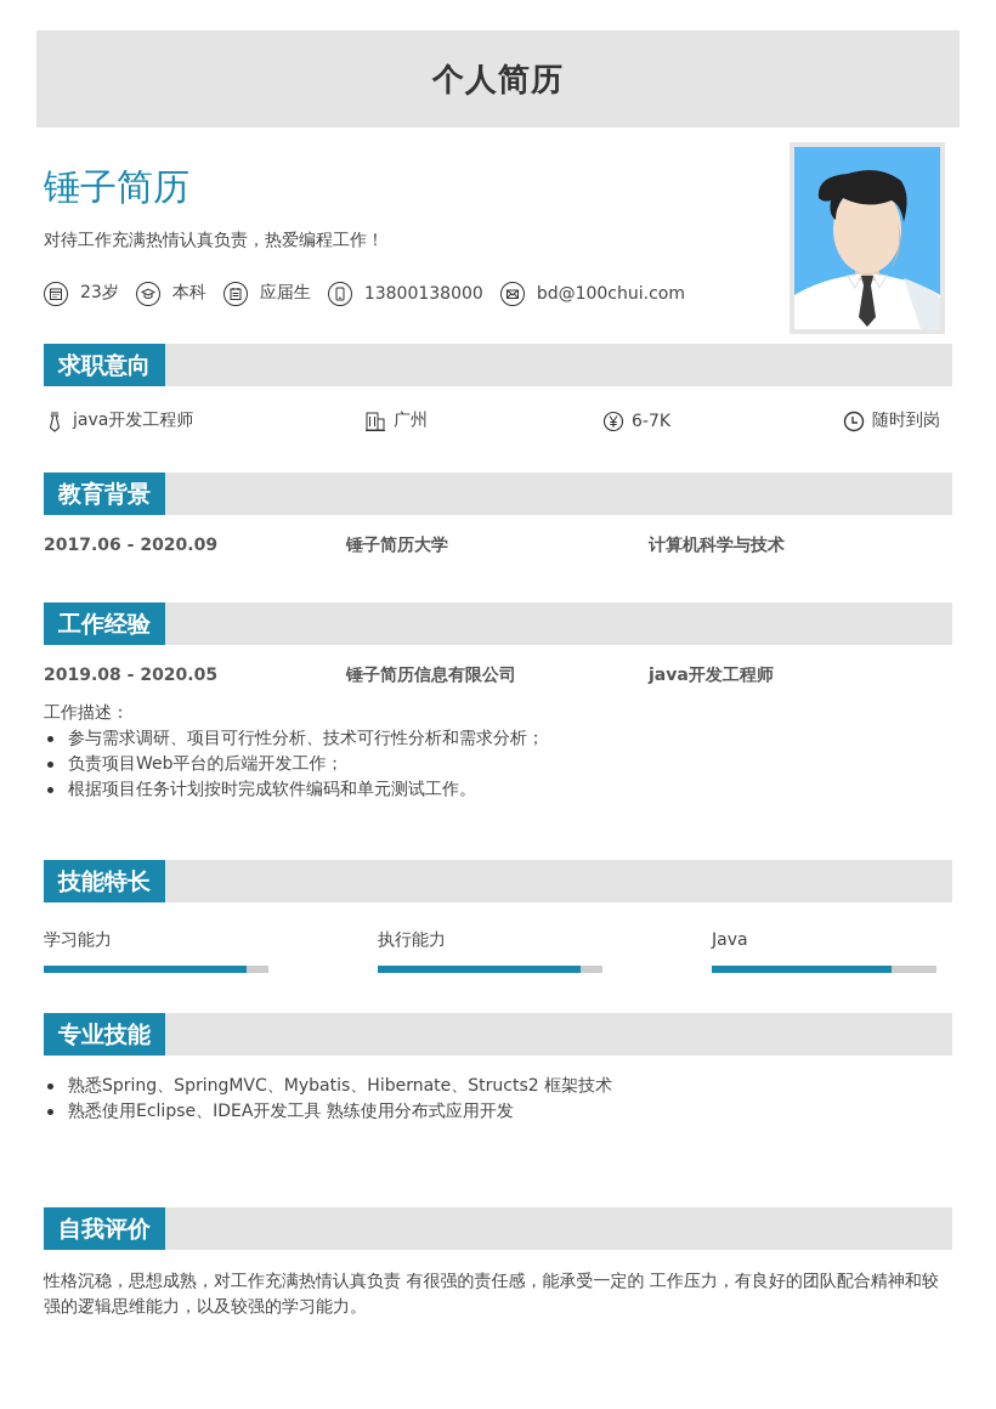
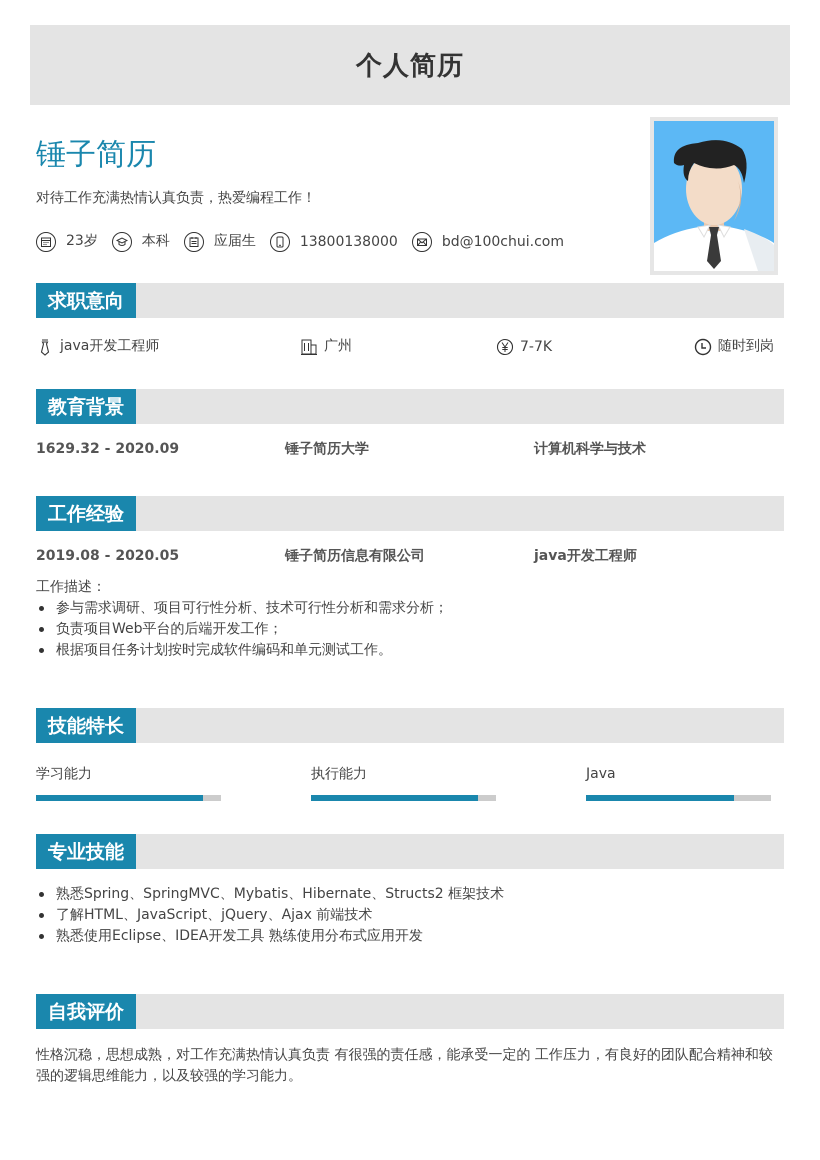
  个人简历
  锤子简历
  对待工作充满热情认真负责，热爱编程工作！
  23岁
  本科
  应届生
  13800138000
  bd@100chui.com
  求职意向
  java开发工程师
  广州
- 6-7K
+ 7-7K
  随时到岗
  教育背景
- 2017.06 - 2020.09
+ 1629.32 - 2020.09
  锤子简历大学
  计算机科学与技术
  工作经验
  2019.08 - 2020.05
  锤子简历信息有限公司
  java开发工程师
  工作描述：
  参与需求调研、项目可行性分析、技术可行性分析和需求分析；
  负责项目Web平台的后端开发工作；
  根据项目任务计划按时完成软件编码和单元测试工作。
  技能特长
  学习能力
  执行能力
  Java
  专业技能
  熟悉Spring、SpringMVC、Mybatis、Hibernate、Structs2 框架技术
+ 了解HTML、JavaScript、jQuery、Ajax 前端技术
  熟悉使用Eclipse、IDEA开发工具 熟练使用分布式应用开发
  自我评价
  性格沉稳，思想成熟，对工作充满热情认真负责 有很强的责任感，能承受一定的 工作压力，有良好的团队配合精神和较强的逻辑思维能力，以及较强的学习能力。
